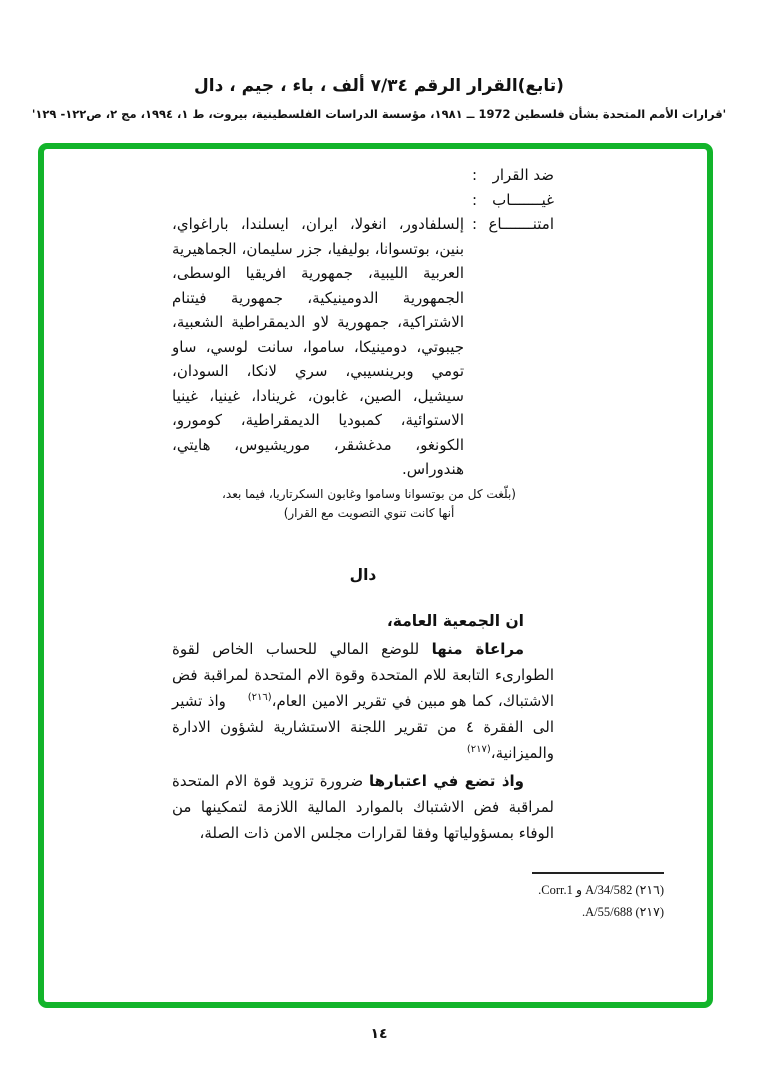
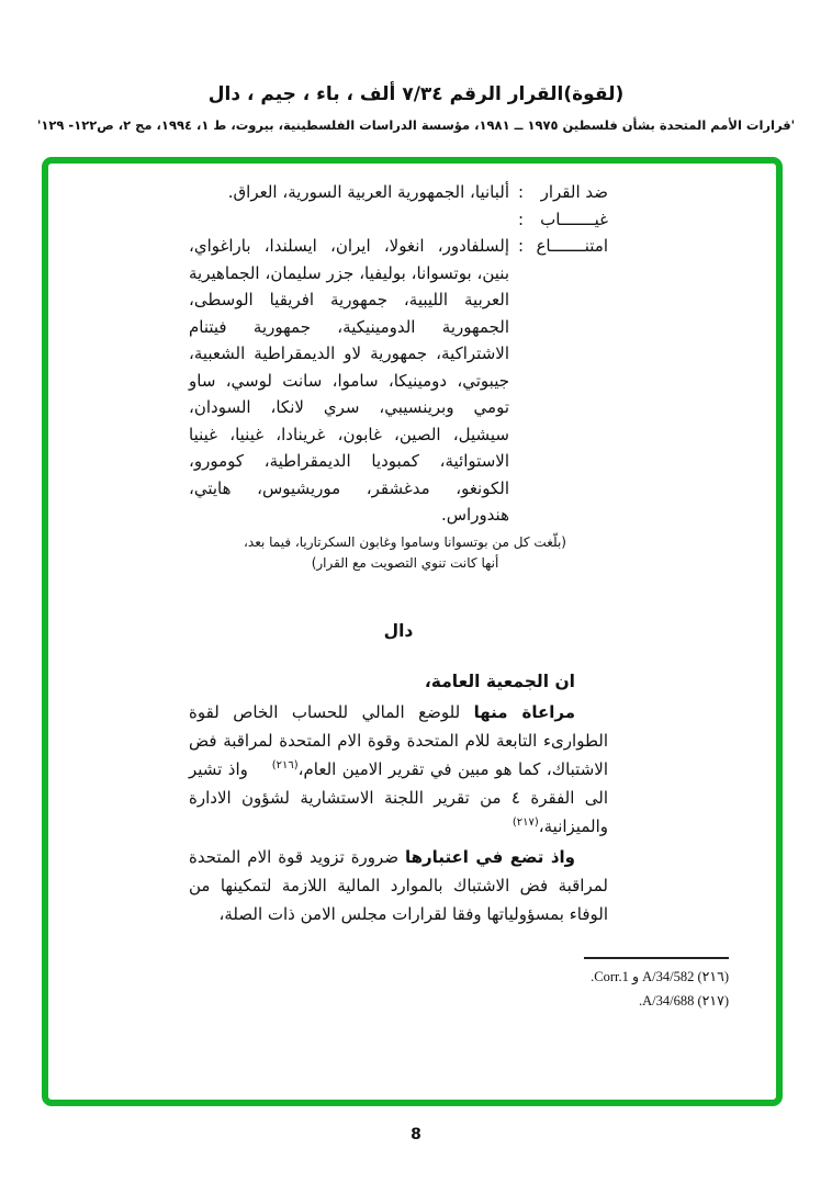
- (تابع)القرار الرقم ٧/٣٤ ألف ، باء ، جيم ، دال
+ (لقوة)القرار الرقم ٧/٣٤ ألف ، باء ، جيم ، دال
- 'قرارات الأمم المتحدة بشأن فلسطين 1972 ــ ١٩٨١، مؤسسة الدراسات الفلسطينية، بيروت، ط ١، ١٩٩٤، مج ٢، ص١٢٢- ١٢٩'
+ 'قرارات الأمم المتحدة بشأن فلسطين ١٩٧٥ ــ ١٩٨١، مؤسسة الدراسات الفلسطينية، بيروت، ط ١، ١٩٩٤، مج ٢، ص١٢٢- ١٢٩'
  ضد القرار
  :
+ ألبانيا، الجمهورية العربية السورية، العراق.
  غيـــــــاب
  :
  امتنـــــــاع
  :
  إلسلفادور، انغولا، ايران، ايسلندا، باراغواي، بنين، بوتسوانا، بوليفيا، جزر سليمان، الجماهيرية العربية الليبية، جمهورية افريقيا الوسطى، الجمهورية الدومينيكية، جمهورية فيتنام الاشتراكية، جمهورية لاو الديمقراطية الشعبية، جيبوتي، دومينيكا، ساموا، سانت لوسي، ساو تومي وبرينسيبي، سري لانكا، السودان، سيشيل، الصين، غابون، غرينادا، غينيا، غينيا الاستوائية، كمبوديا الديمقراطية، كومورو، الكونغو، مدغشقر، موريشيوس، هايتي، هندوراس.
  (بلّغت كل من بوتسوانا وساموا وغابون السكرتاريا، فيما بعد، أنها كانت تنوي التصويت مع القرار)
  دال
  ان الجمعية العامة،
  مراعاة منها للوضع المالي للحساب الخاص لقوة الطوارىء التابعة للام المتحدة وقوة الام المتحدة لمراقبة فض الاشتباك، كما هو مبين في تقرير الامين العام،(٢١٦) واذ تشير الى الفقرة ٤ من تقرير اللجنة الاستشارية لشؤون الادارة والميزانية،(٢١٧)
  واذ تضع في اعتبارها ضرورة تزويد قوة الام المتحدة لمراقبة فض الاشتباك بالموارد المالية اللازمة لتمكينها من الوفاء بمسؤولياتها وفقا لقرارات مجلس الامن ذات الصلة،
  (٢١٦) A/34/582 و Corr.1.
- (٢١٧) A/55/688.
+ (٢١٧) A/34/688.
- ١٤
+ 8
